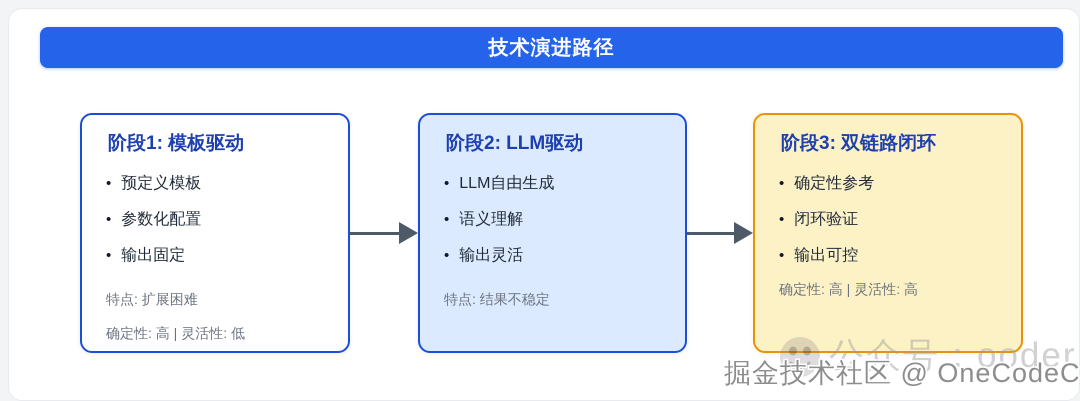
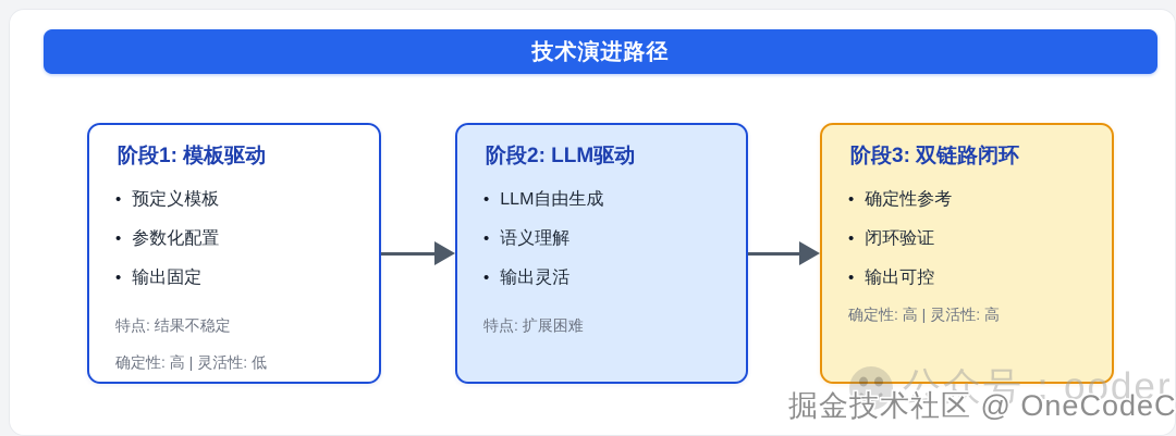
  技术演进路径
  阶段1: 模板驱动
  •
  预定义模板
  •
  参数化配置
  •
  输出固定
- 特点: 扩展困难
+ 特点: 结果不稳定
  确定性: 高 | 灵活性: 低
  阶段2: LLM驱动
  •
  LLM自由生成
  •
  语义理解
  •
  输出灵活
- 特点: 结果不稳定
+ 特点: 扩展困难
  阶段3: 双链路闭环
  •
  确定性参考
  •
  闭环验证
  •
  输出可控
  确定性: 高 | 灵活性: 高
  公众号：ooder
  掘金技术社区 @ OneCodeC
